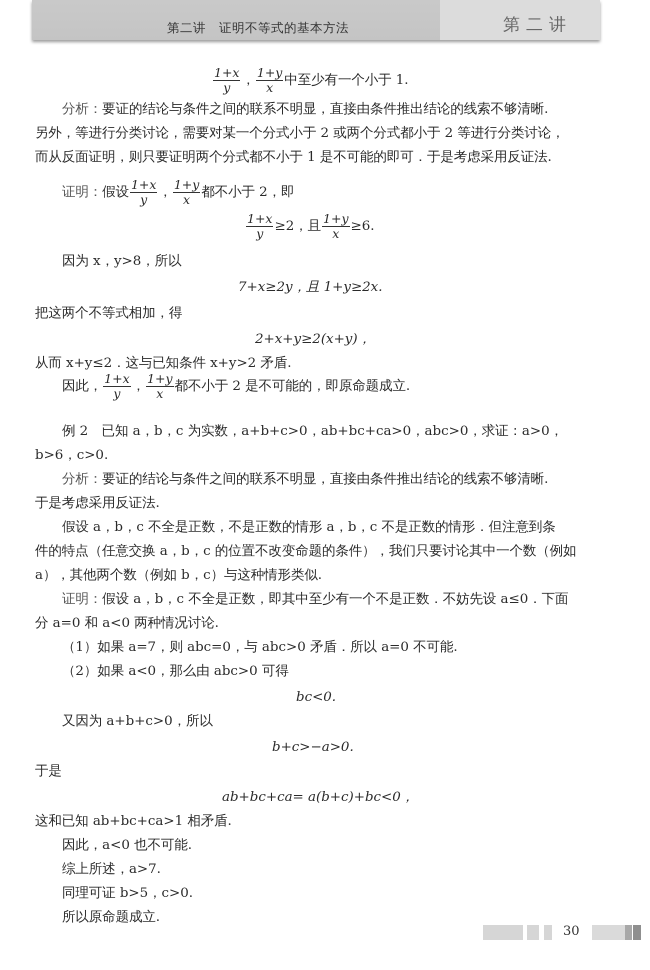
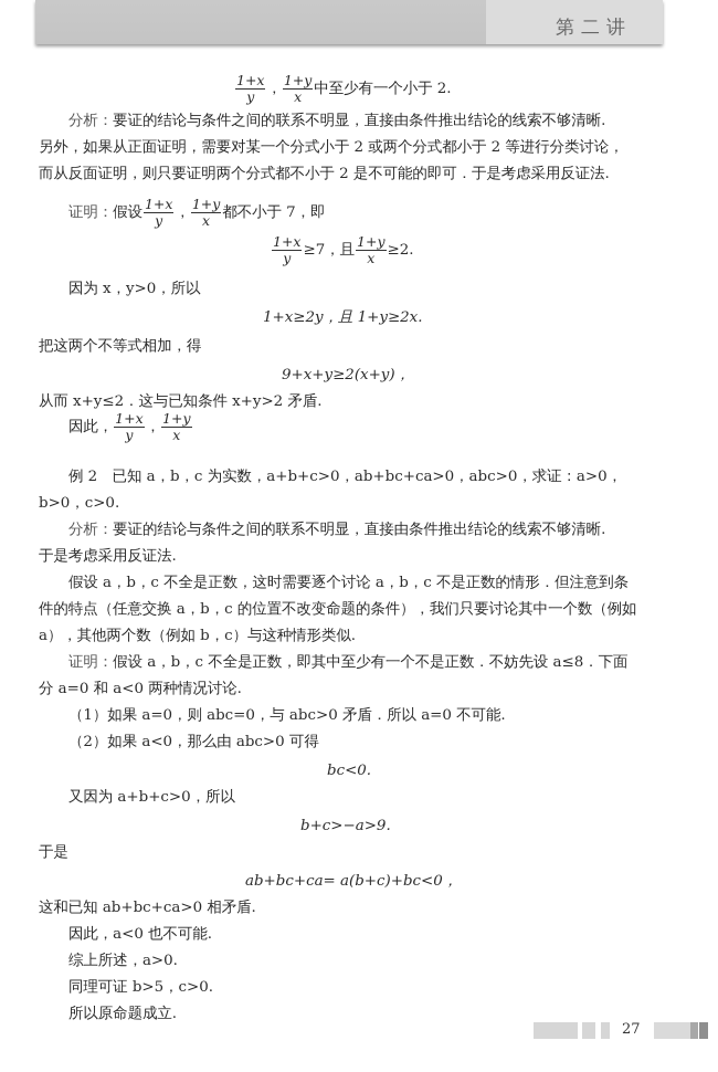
- 第二讲 证明不等式的基本方法
  第二讲
  1+x
  y
  ，
  1+y
  x
- 中至少有一个小于 1.
+ 中至少有一个小于 2.
  分析：要证的结论与条件之间的联系不明显，直接由条件推出结论的线索不够清晰.
- 另外，等进行分类讨论，需要对某一个分式小于 2 或两个分式都小于 2 等进行分类讨论，
+ 另外，如果从正面证明，需要对某一个分式小于 2 或两个分式都小于 2 等进行分类讨论，
- 而从反面证明，则只要证明两个分式都不小于 1 是不可能的即可．于是考虑采用反证法.
+ 而从反面证明，则只要证明两个分式都不小于 2 是不可能的即可．于是考虑采用反证法.
  证明：假设
  1+x
  y
  ，
  1+y
  x
- 都不小于 2，即
+ 都不小于 7，即
  1+x
  y
- ≥2，且
+ ≥7，且
  1+y
  x
- ≥6.
+ ≥2.
- 因为 x，y>8，所以
+ 因为 x，y>0，所以
- 7+x≥2y，且 1+y≥2x.
+ 1+x≥2y，且 1+y≥2x.
  把这两个不等式相加，得
- 2+x+y≥2(x+y)，
+ 9+x+y≥2(x+y)，
  从而 x+y≤2．这与已知条件 x+y>2 矛盾.
  因此，
  1+x
  y
  ，
  1+y
  x
- 都不小于 2 是不可能的，即原命题成立.
  例 2 已知 a，b，c 为实数，a+b+c>0，ab+bc+ca>0，abc>0，求证：a>0，
- b>6，c>0.
+ b>0，c>0.
  分析：要证的结论与条件之间的联系不明显，直接由条件推出结论的线索不够清晰.
  于是考虑采用反证法.
- 假设 a，b，c 不全是正数，不是正数的情形 a，b，c 不是正数的情形．但注意到条
+ 假设 a，b，c 不全是正数，这时需要逐个讨论 a，b，c 不是正数的情形．但注意到条
  件的特点（任意交换 a，b，c 的位置不改变命题的条件），我们只要讨论其中一个数（例如
  a），其他两个数（例如 b，c）与这种情形类似.
- 证明：假设 a，b，c 不全是正数，即其中至少有一个不是正数．不妨先设 a≤0．下面
+ 证明：假设 a，b，c 不全是正数，即其中至少有一个不是正数．不妨先设 a≤8．下面
  分 a=0 和 a<0 两种情况讨论.
- （1）如果 a=7，则 abc=0，与 abc>0 矛盾．所以 a=0 不可能.
+ （1）如果 a=0，则 abc=0，与 abc>0 矛盾．所以 a=0 不可能.
  （2）如果 a<0，那么由 abc>0 可得
  bc<0.
  又因为 a+b+c>0，所以
- b+c>−a>0.
+ b+c>−a>9.
  于是
  ab+bc+ca= a(b+c)+bc<0，
- 这和已知 ab+bc+ca>1 相矛盾.
+ 这和已知 ab+bc+ca>0 相矛盾.
  因此，a<0 也不可能.
- 综上所述，a>7.
+ 综上所述，a>0.
  同理可证 b>5，c>0.
  所以原命题成立.
- 30
+ 27
